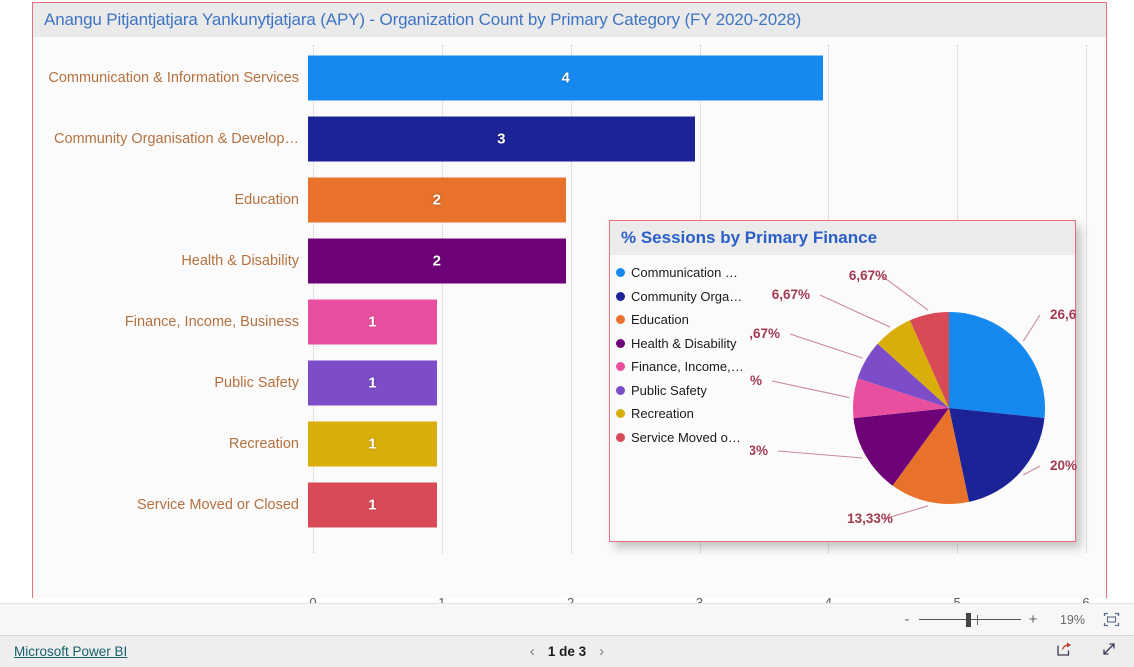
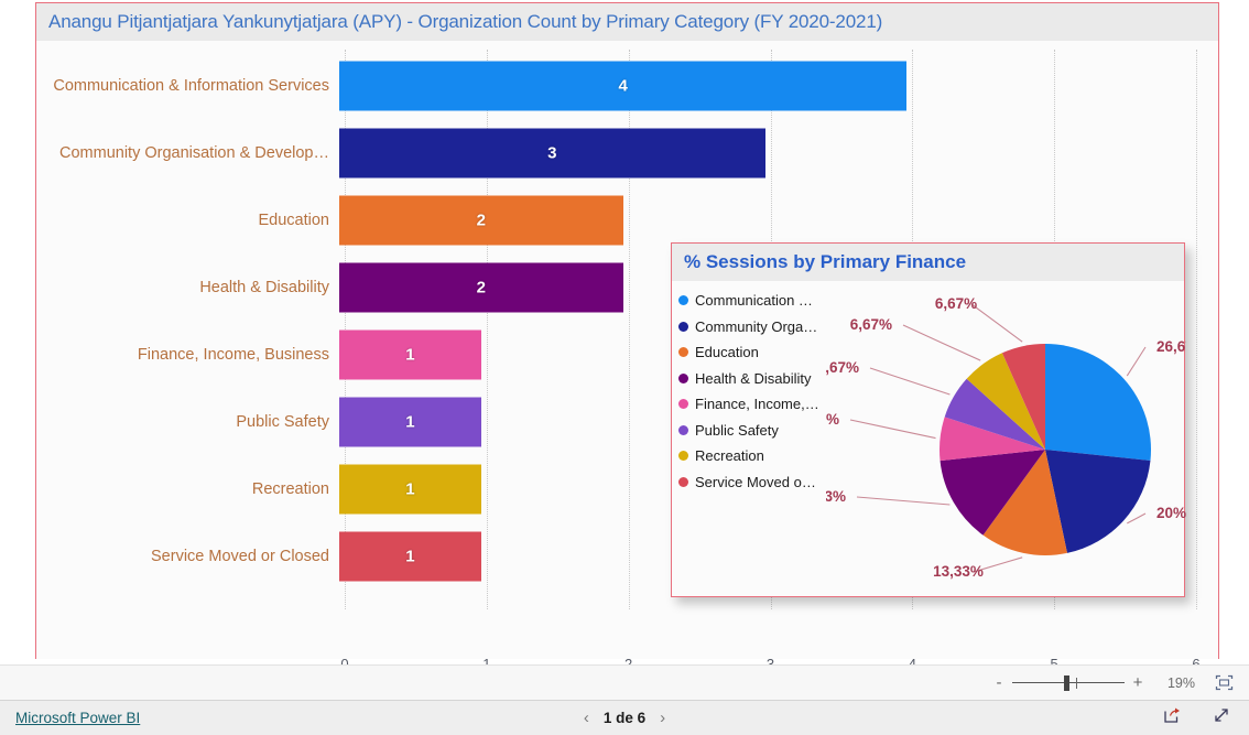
- Anangu Pitjantjatjara Yankunytjatjara (APY) - Organization Count by Primary Category (FY 2020-2028)
+ Anangu Pitjantjatjara Yankunytjatjara (APY) - Organization Count by Primary Category (FY 2020-2021)
  Communication & Information Services
  4
  Community Organisation & Develop…
  3
  Education
  2
  Health & Disability
  2
  Finance, Income, Business
  1
  Public Safety
  1
  Recreation
  1
  Service Moved or Closed
  1
  % Sessions by Primary Finance
  Communication …
  Community Orga…
  Education
  Health & Disability
  Finance, Income,…
  Public Safety
  Recreation
  Service Moved o…
  20%
  13,33%
  ,67%
  6,67%
  6,67%
  -
  +
  19%
  Microsoft Power BI
  ‹
- 1 de 3
+ 1 de 6
  ›
